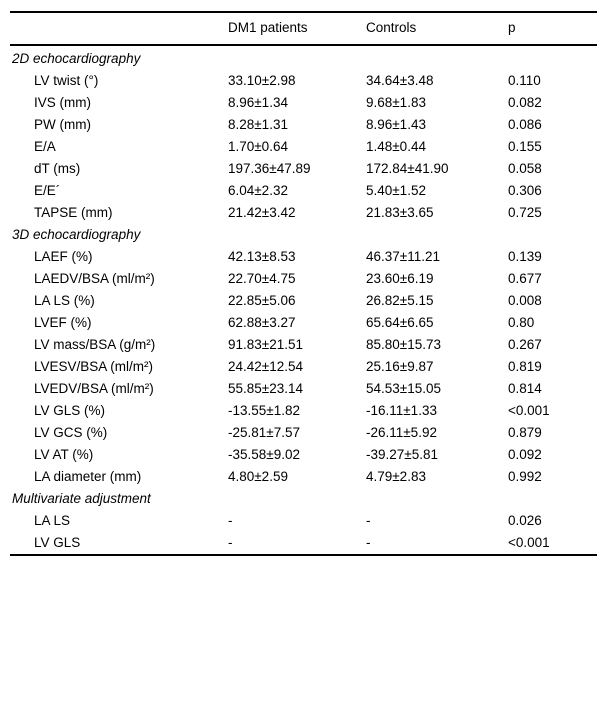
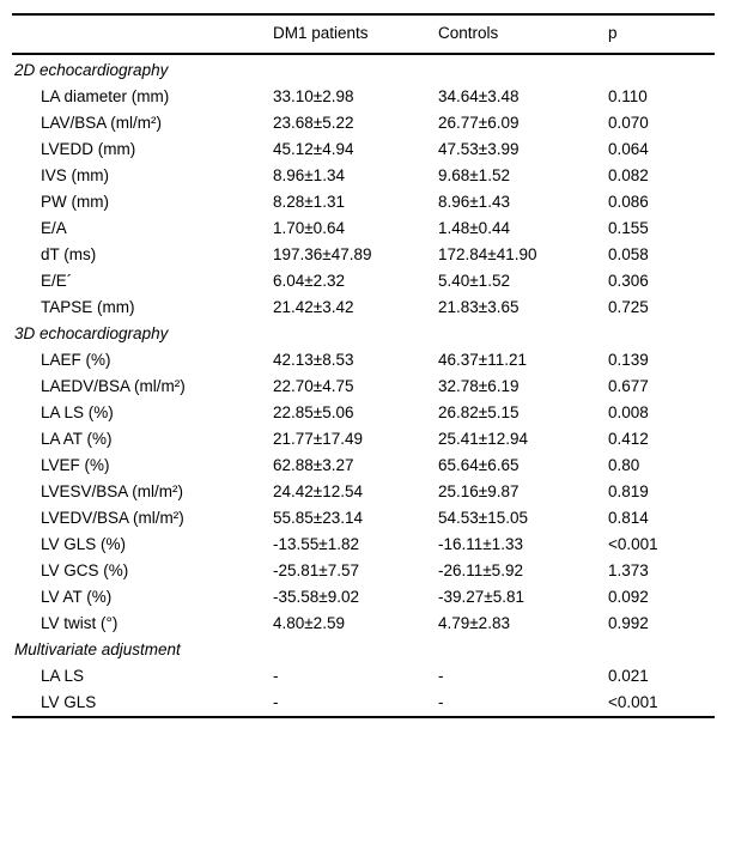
  	DM1 patients	Controls	p
  2D echocardiography
- LV twist (°)	33.10±2.98	34.64±3.48	0.110
+ LA diameter (mm)	33.10±2.98	34.64±3.48	0.110
+ LAV/BSA (ml/m²)	23.68±5.22	26.77±6.09	0.070
+ LVEDD (mm)	45.12±4.94	47.53±3.99	0.064
- IVS (mm)	8.96±1.34	9.68±1.83	0.082
+ IVS (mm)	8.96±1.34	9.68±1.52	0.082
  PW (mm)	8.28±1.31	8.96±1.43	0.086
  E/A	1.70±0.64	1.48±0.44	0.155
  dT (ms)	197.36±47.89	172.84±41.90	0.058
  E/E´	6.04±2.32	5.40±1.52	0.306
  TAPSE (mm)	21.42±3.42	21.83±3.65	0.725
  3D echocardiography
  LAEF (%)	42.13±8.53	46.37±11.21	0.139
- LAEDV/BSA (ml/m²)	22.70±4.75	23.60±6.19	0.677
+ LAEDV/BSA (ml/m²)	22.70±4.75	32.78±6.19	0.677
  LA LS (%)	22.85±5.06	26.82±5.15	0.008
+ LA AT (%)	21.77±17.49	25.41±12.94	0.412
  LVEF (%)	62.88±3.27	65.64±6.65	0.80
- LV mass/BSA (g/m²)	91.83±21.51	85.80±15.73	0.267
  LVESV/BSA (ml/m²)	24.42±12.54	25.16±9.87	0.819
  LVEDV/BSA (ml/m²)	55.85±23.14	54.53±15.05	0.814
  LV GLS (%)	-13.55±1.82	-16.11±1.33	<0.001
- LV GCS (%)	-25.81±7.57	-26.11±5.92	0.879
+ LV GCS (%)	-25.81±7.57	-26.11±5.92	1.373
  LV AT (%)	-35.58±9.02	-39.27±5.81	0.092
- LA diameter (mm)	4.80±2.59	4.79±2.83	0.992
+ LV twist (°)	4.80±2.59	4.79±2.83	0.992
  Multivariate adjustment
- LA LS	-	-	0.026
+ LA LS	-	-	0.021
  LV GLS	-	-	<0.001
